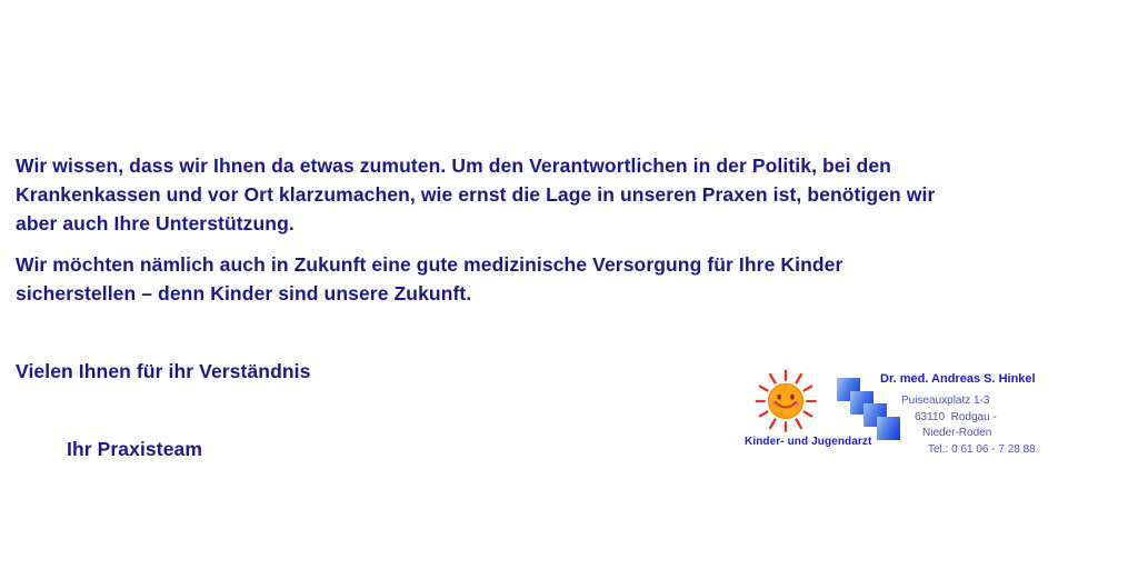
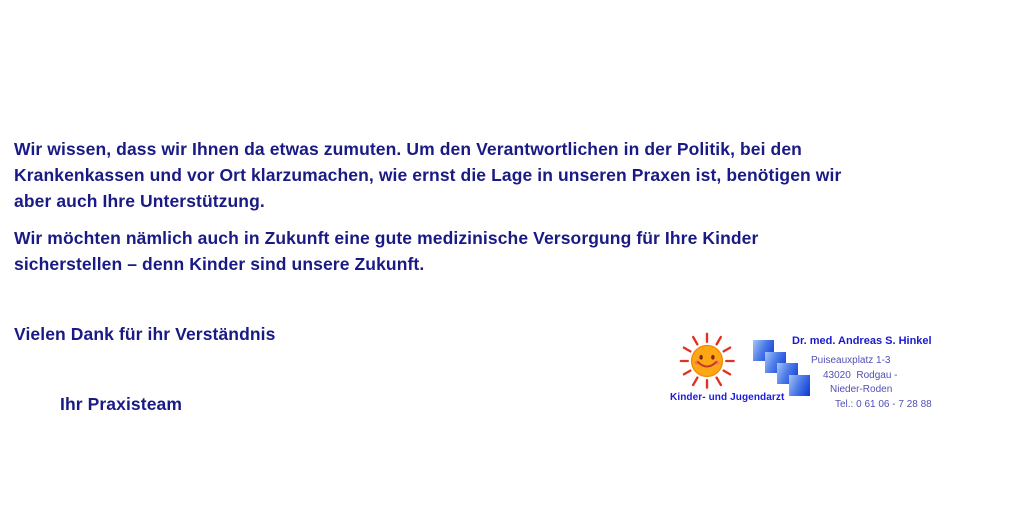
  Wir wissen, dass wir Ihnen da etwas zumuten. Um den Verantwortlichen in der Politik, bei den
  Krankenkassen und vor Ort klarzumachen, wie ernst die Lage in unseren Praxen ist, benötigen wir
  aber auch Ihre Unterstützung.
  Wir möchten nämlich auch in Zukunft eine gute medizinische Versorgung für Ihre Kinder
  sicherstellen – denn Kinder sind unsere Zukunft.
- Vielen Ihnen für ihr Verständnis
+ Vielen Dank für ihr Verständnis
  Ihr Praxisteam
  Kinder- und Jugendarzt
  Dr. med. Andreas S. Hinkel
  Puiseauxplatz 1-3
- 63110 Rodgau -
+ 43020 Rodgau -
  Nieder-Roden
  Tel.: 0 61 06 - 7 28 88
